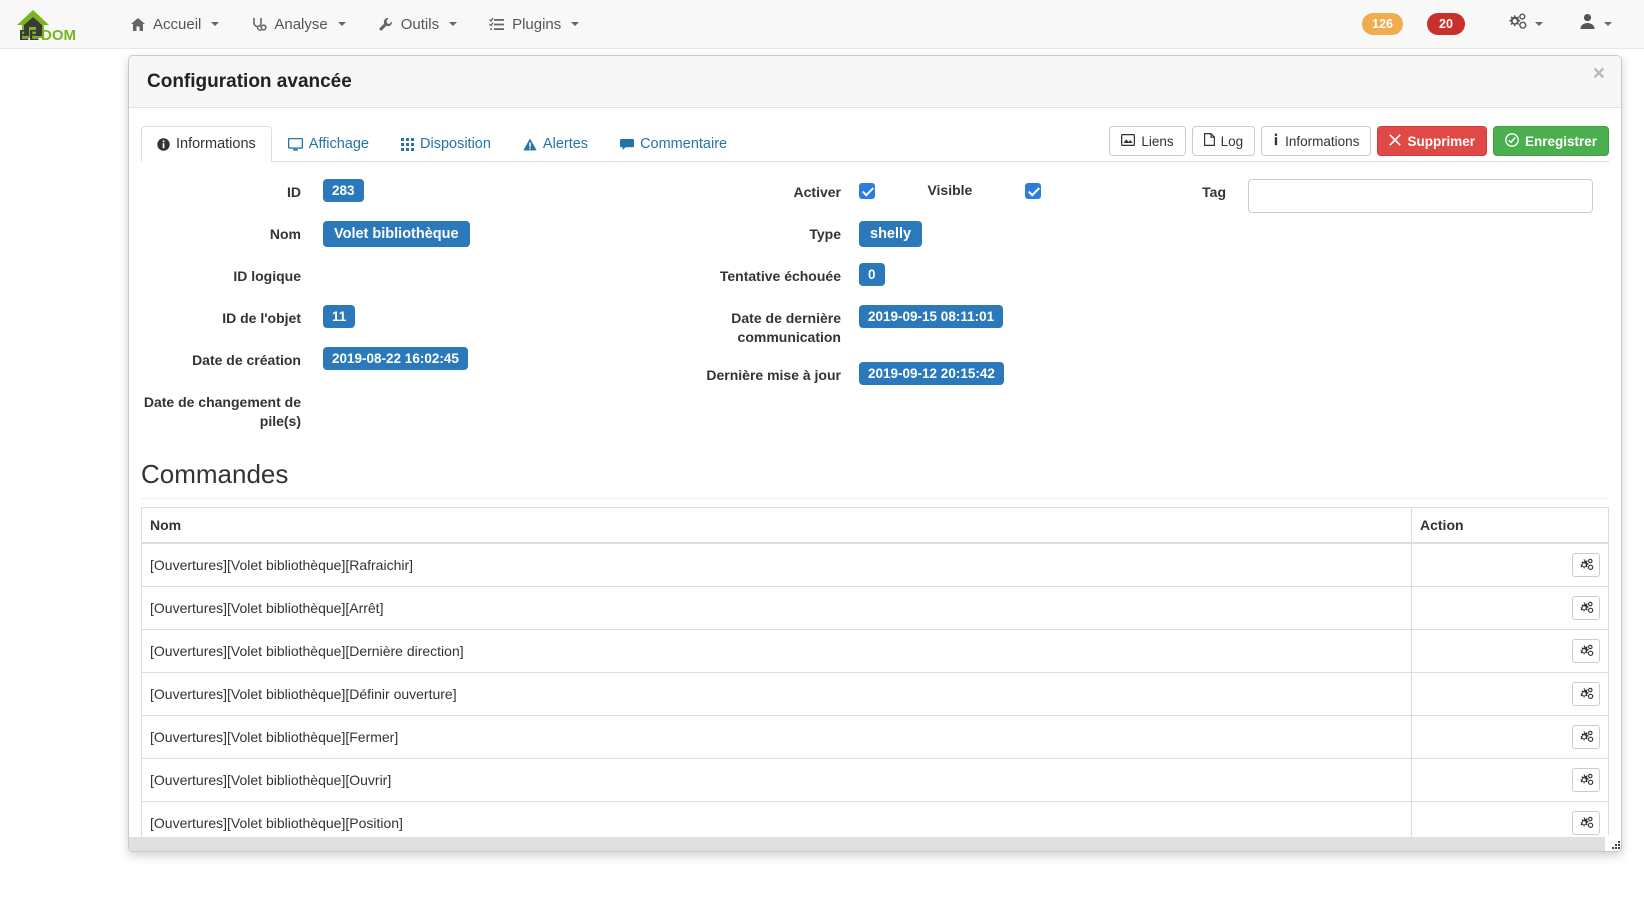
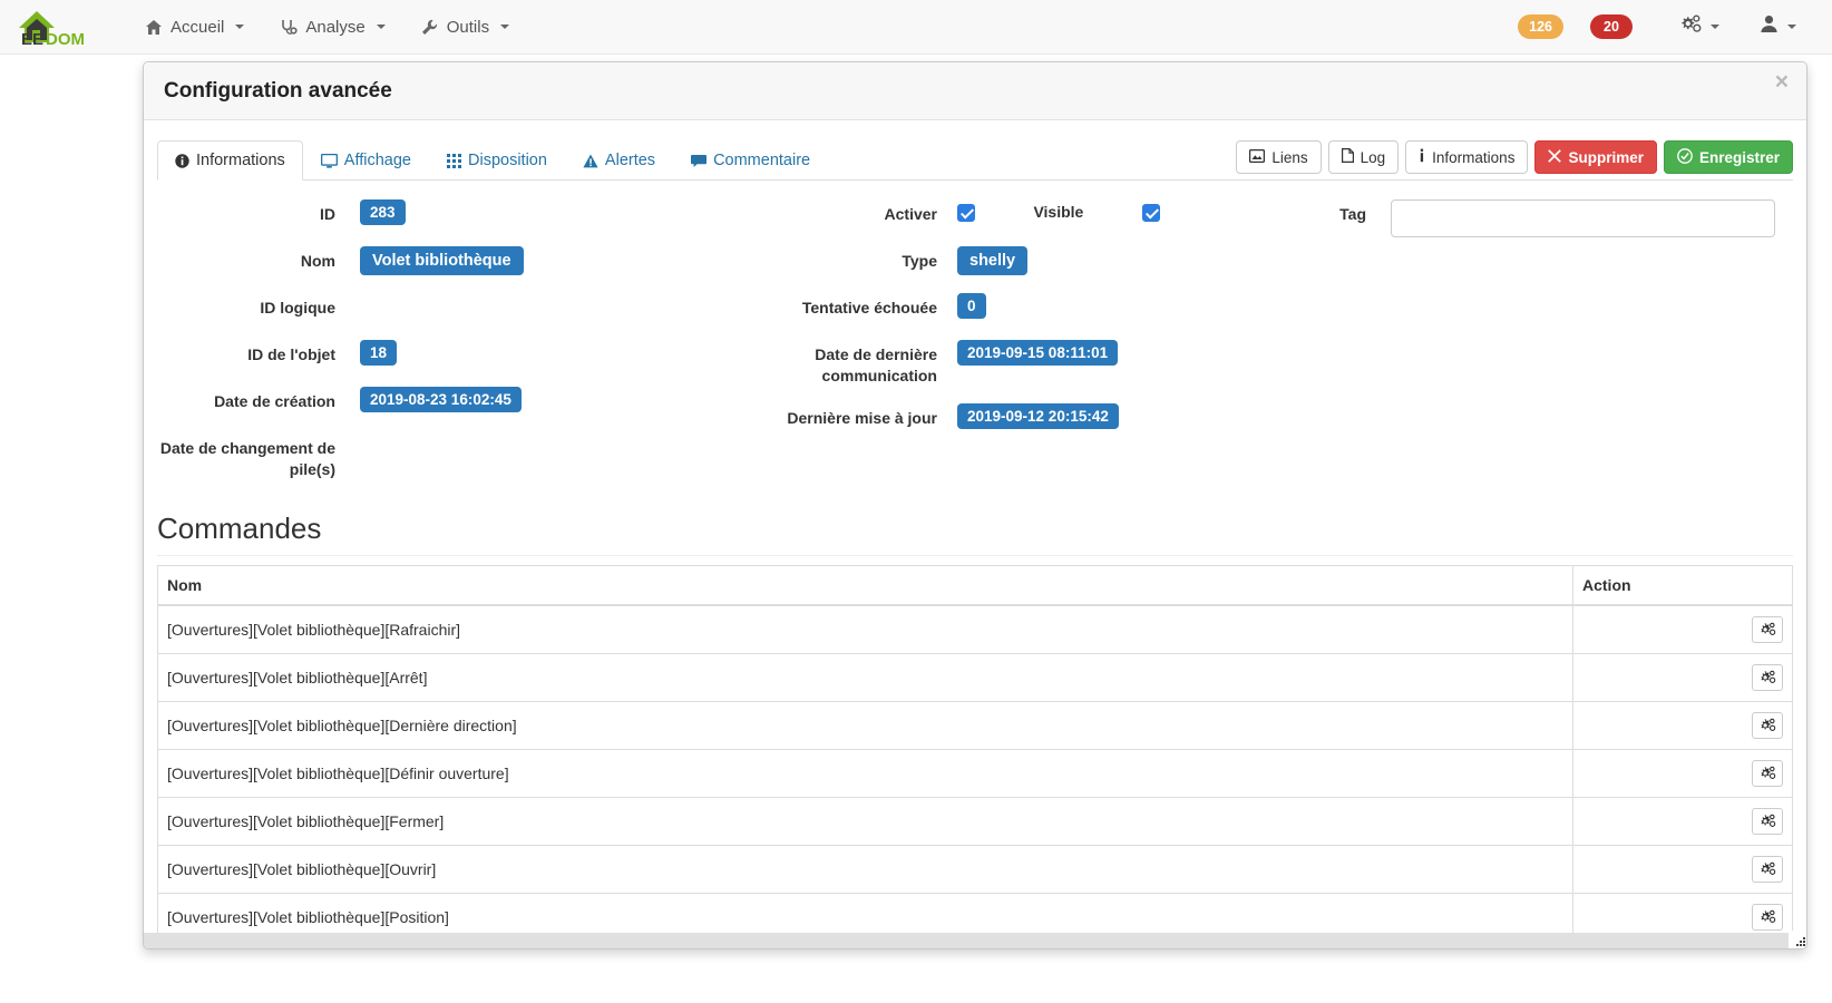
  EE
  DOM
  Accueil
  Analyse
  Outils
- Plugins
  126
  20
  Configuration avancée
  ×
  Informations
  Affichage
  Disposition
  Alertes
  Commentaire
  Liens
  Log
  Informations
  Supprimer
  Enregistrer
  ID
  283
  Nom
  Volet bibliothèque
  ID logique
  ID de l'objet
- 11
+ 18
  Date de création
- 2019-08-22 16:02:45
+ 2019-08-23 16:02:45
  Date de changement de pile(s)
  Activer
  Visible
  Type
  shelly
  Tentative échouée
  0
  Date de dernière communication
  2019-09-15 08:11:01
  Dernière mise à jour
  2019-09-12 20:15:42
  Tag
  Commandes
  Nom	Action
  [Ouvertures][Volet bibliothèque][Rafraichir]
  [Ouvertures][Volet bibliothèque][Arrêt]
  [Ouvertures][Volet bibliothèque][Dernière direction]
  [Ouvertures][Volet bibliothèque][Définir ouverture]
  [Ouvertures][Volet bibliothèque][Fermer]
  [Ouvertures][Volet bibliothèque][Ouvrir]
  [Ouvertures][Volet bibliothèque][Position]
